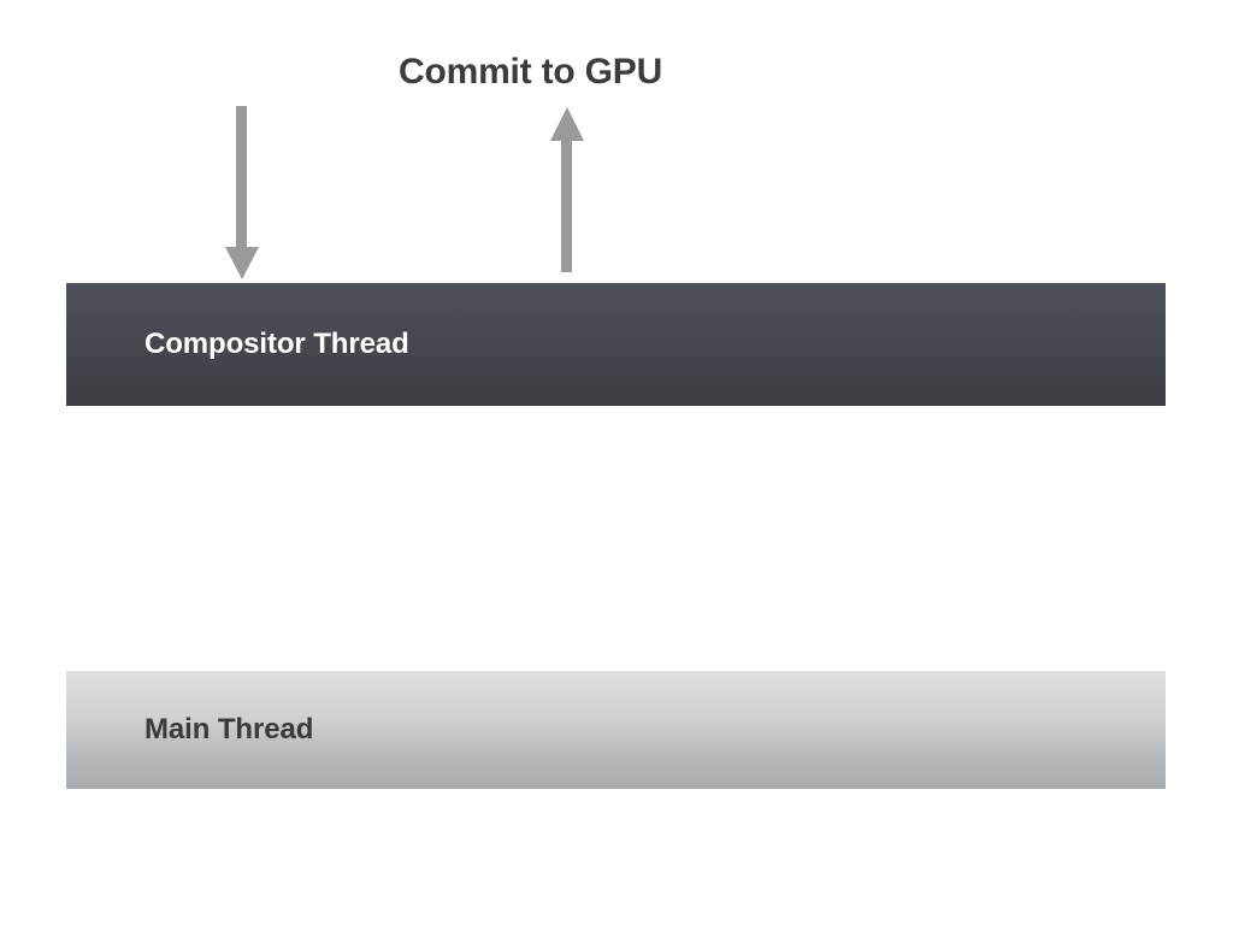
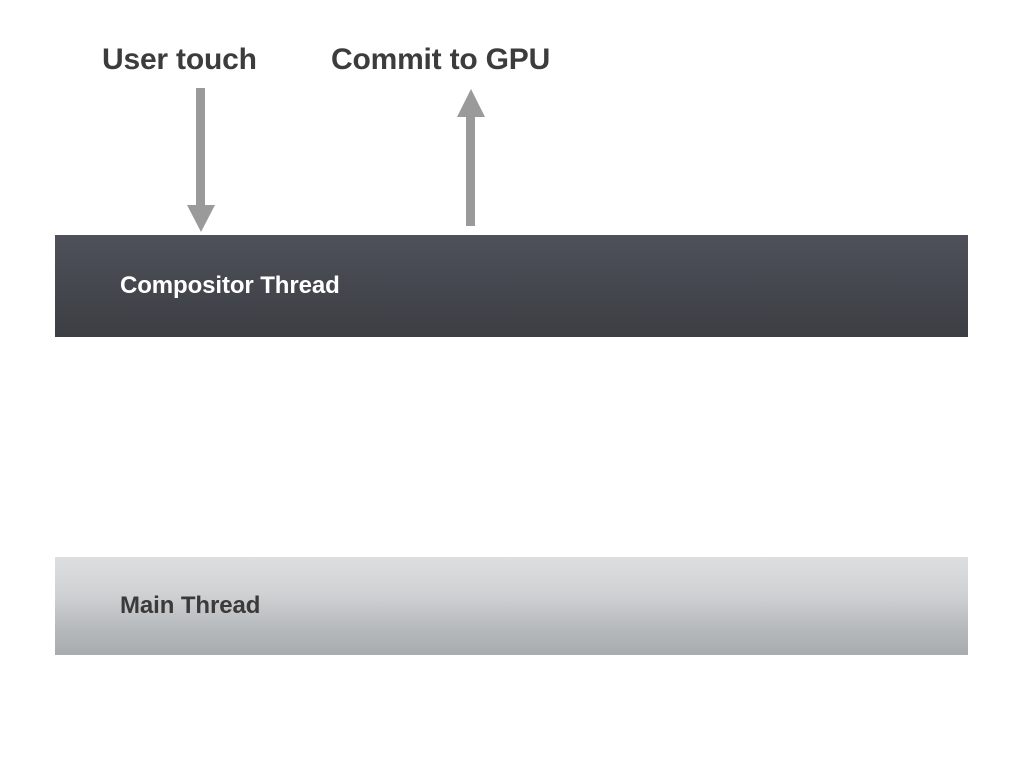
+ User touch
  Commit to GPU
  Compositor Thread
  Main Thread
